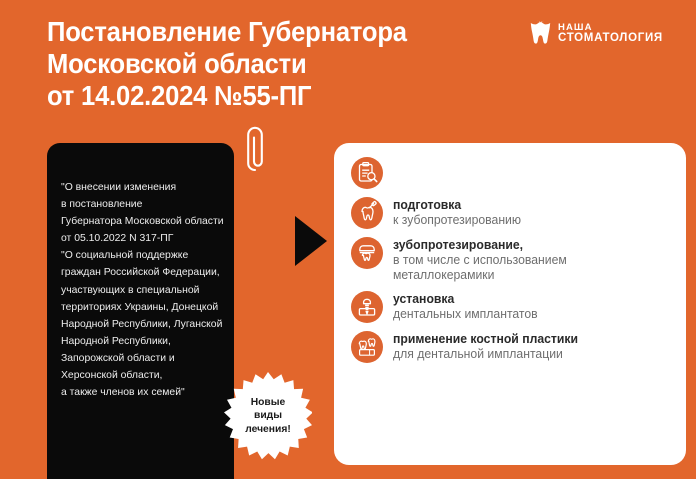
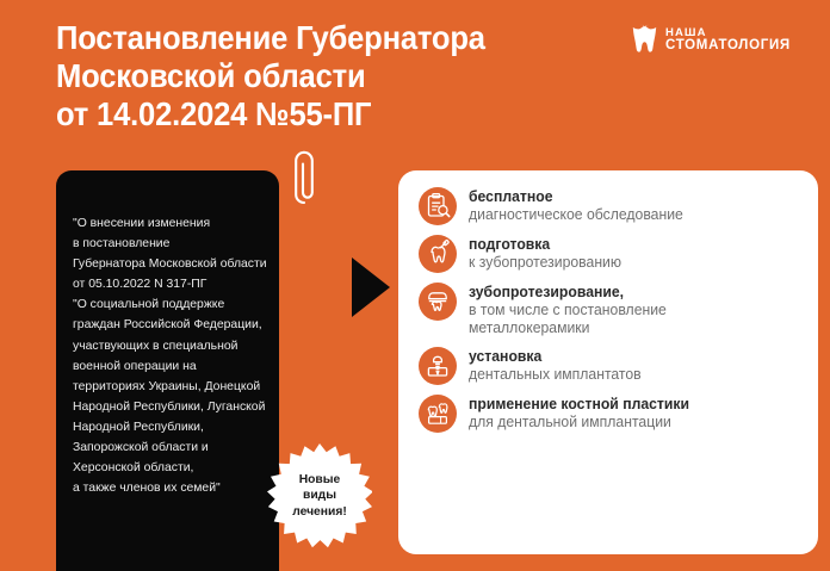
  Постановление Губернатора
  Московской области
  от 14.02.2024 №55-ПГ
  НАША
  СТОМАТОЛОГИЯ
  "О внесении изменения
  в постановление
  Губернатора Московской области
  от 05.10.2022 N 317-ПГ
  "О социальной поддержке
  граждан Российской Федерации,
  участвующих в специальной
+ военной операции на
  территориях Украины, Донецкой
  Народной Республики, Луганской
  Народной Республики,
  Запорожской области и
  Херсонской области,
  а также членов их семей"
  Новые
  виды
  лечения!
+ бесплатное
+ диагностическое обследование
  подготовка
  к зубопротезированию
  зубопротезирование,
- в том числе с использованием
+ в том числе с постановление
  металлокерамики
  установка
  дентальных имплантатов
  применение костной пластики
  для дентальной имплантации
